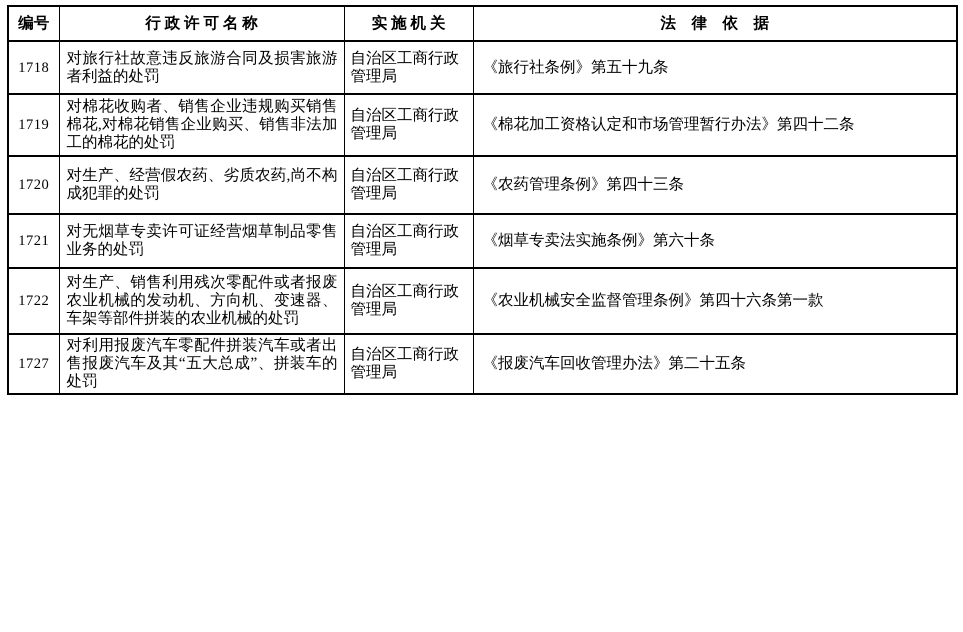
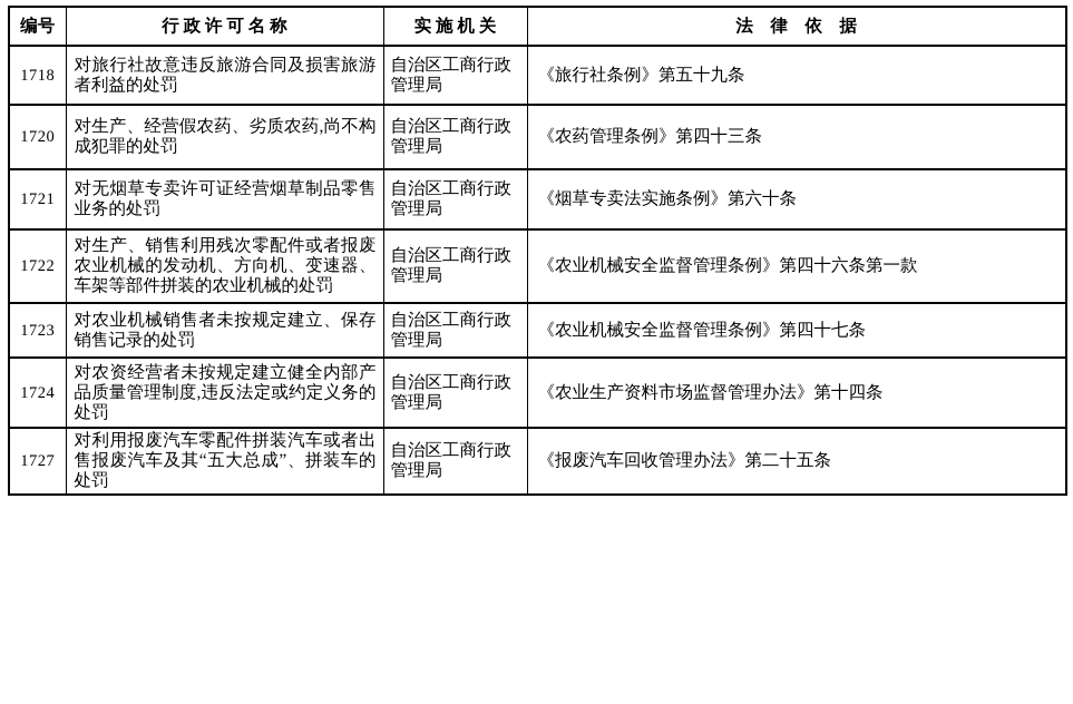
  编号	行 政 许 可 名 称	实 施 机 关	法 律 依 据
  1718	对旅行社故意违反旅游合同及损害旅游者利益的处罚	自治区工商行政管理局	《旅行社条例》第五十九条
- 1719	对棉花收购者、销售企业违规购买销售棉花,对棉花销售企业购买、销售非法加工的棉花的处罚	自治区工商行政管理局	《棉花加工资格认定和市场管理暂行办法》第四十二条
  1720	对生产、经营假农药、劣质农药,尚不构成犯罪的处罚	自治区工商行政管理局	《农药管理条例》第四十三条
  1721	对无烟草专卖许可证经营烟草制品零售业务的处罚	自治区工商行政管理局	《烟草专卖法实施条例》第六十条
  1722	对生产、销售利用残次零配件或者报废农业机械的发动机、方向机、变速器、车架等部件拼装的农业机械的处罚	自治区工商行政管理局	《农业机械安全监督管理条例》第四十六条第一款
+ 1723	对农业机械销售者未按规定建立、保存销售记录的处罚	自治区工商行政管理局	《农业机械安全监督管理条例》第四十七条
+ 1724	对农资经营者未按规定建立健全内部产品质量管理制度,违反法定或约定义务的处罚	自治区工商行政管理局	《农业生产资料市场监督管理办法》第十四条
  1727	对利用报废汽车零配件拼装汽车或者出售报废汽车及其“五大总成”、拼装车的处罚	自治区工商行政管理局	《报废汽车回收管理办法》第二十五条
